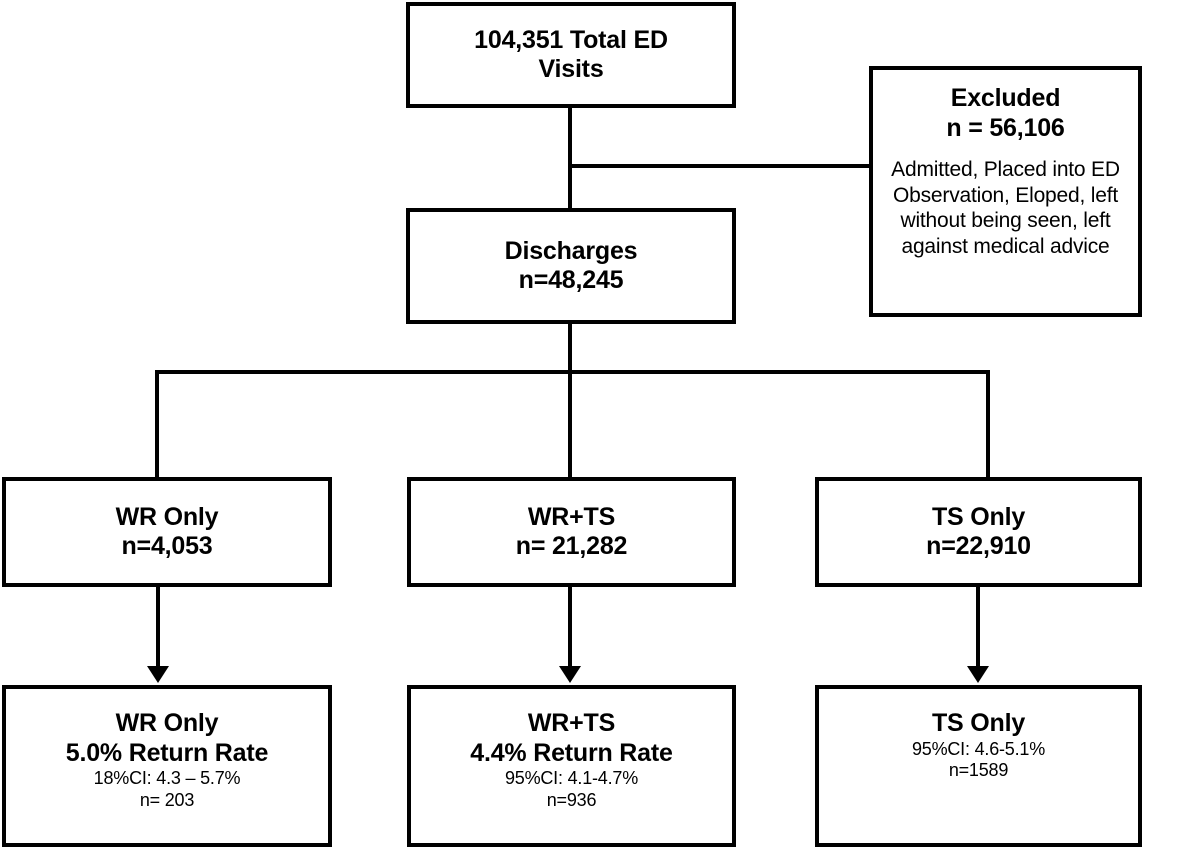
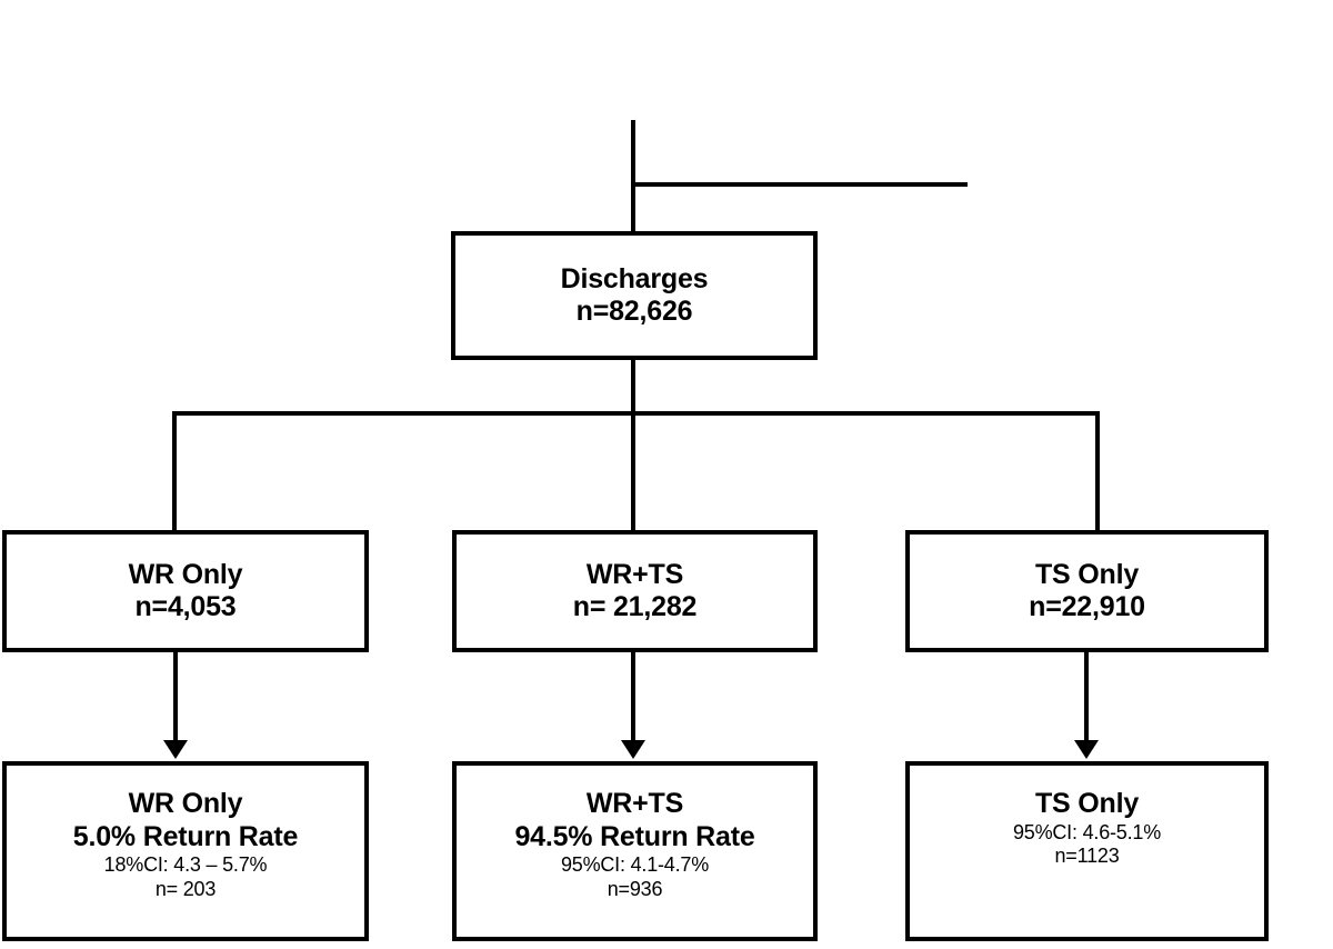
- 104,351 Total ED
- Visits
- Excluded
- n = 56,106
- Admitted, Placed into ED Observation, Eloped, left without being seen, left against medical advice
  Discharges
- n=48,245
+ n=82,626
  WR Only
  n=4,053
  WR+TS
  n= 21,282
  TS Only
  n=22,910
  WR Only
  5.0% Return Rate
  18%CI: 4.3 – 5.7%
  n= 203
  WR+TS
- 4.4% Return Rate
+ 94.5% Return Rate
  95%CI: 4.1-4.7%
  n=936
  TS Only
  95%CI: 4.6-5.1%
- n=1589
+ n=1123
